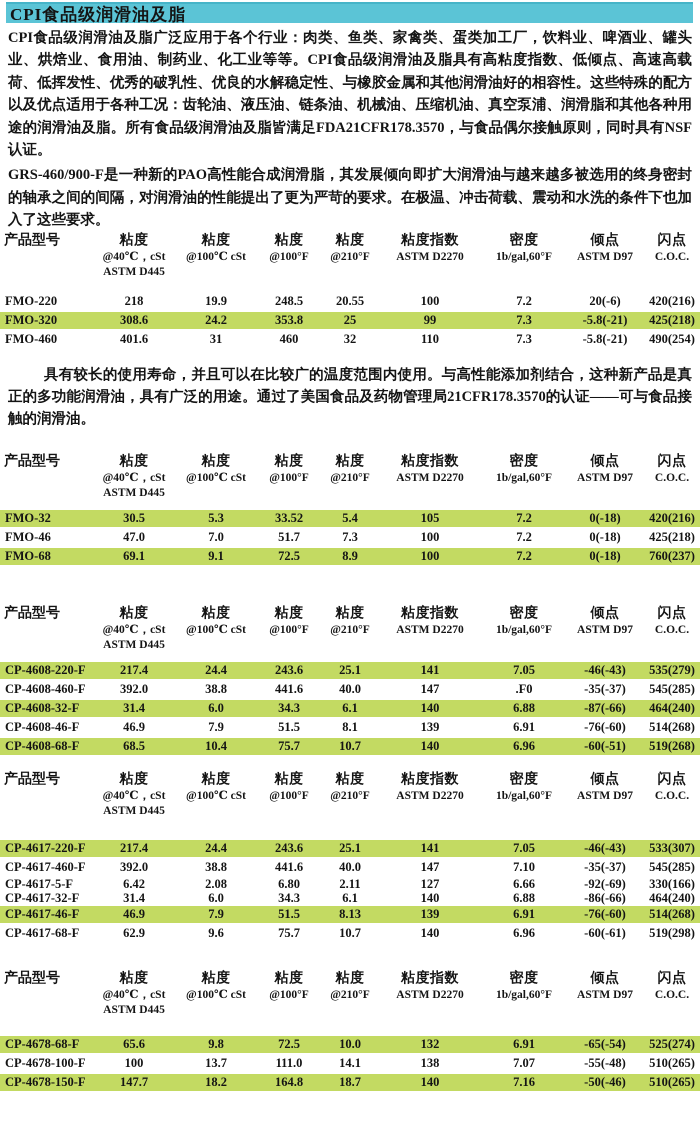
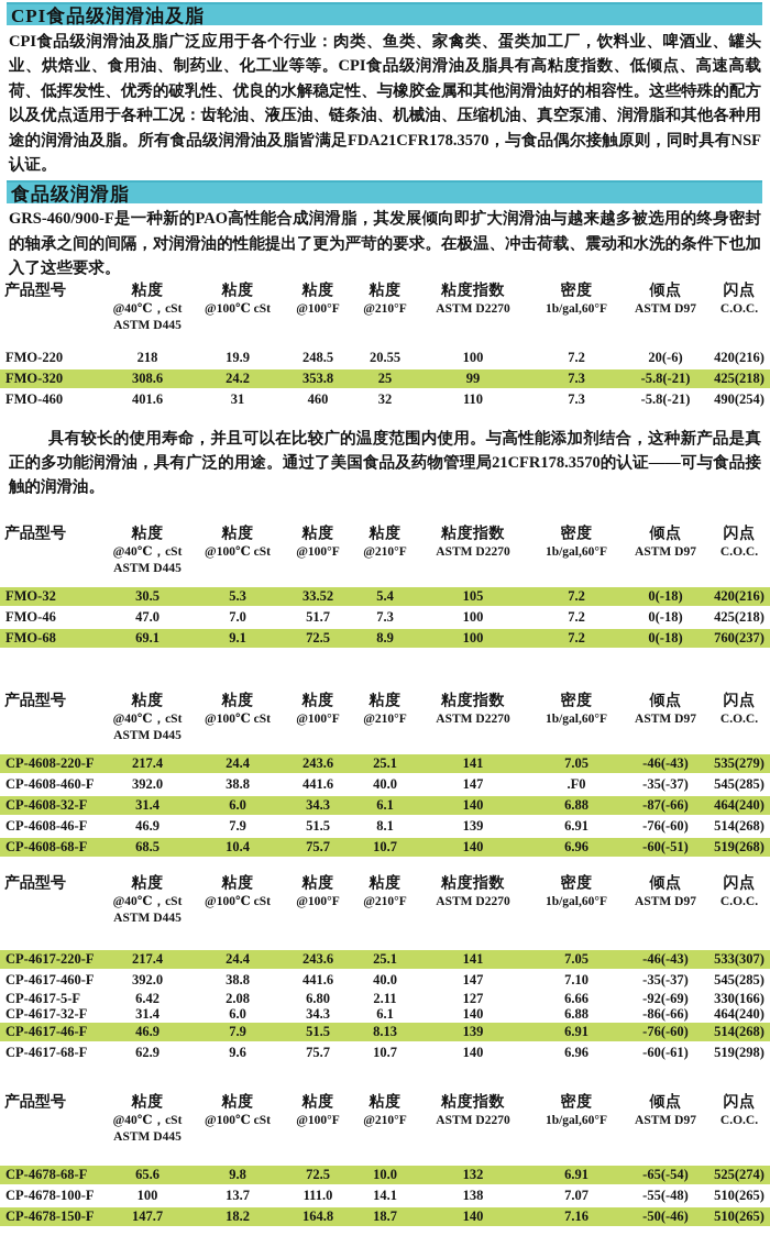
  CPI食品级润滑油及脂
  CPI食品级润滑油及脂广泛应用于各个行业：肉类、鱼类、家禽类、蛋类加工厂，饮料业、啤酒业、罐头业、烘焙业、食用油、制药业、化工业等等。CPI食品级润滑油及脂具有高粘度指数、低倾点、高速高载荷、低挥发性、优秀的破乳性、优良的水解稳定性、与橡胶金属和其他润滑油好的相容性。这些特殊的配方以及优点适用于各种工况：齿轮油、液压油、链条油、机械油、压缩机油、真空泵浦、润滑脂和其他各种用途的润滑油及脂。所有食品级润滑油及脂皆满足FDA21CFR178.3570，与食品偶尔接触原则，同时具有NSF认证。
+ 食品级润滑脂
  GRS-460/900-F是一种新的PAO高性能合成润滑脂，其发展倾向即扩大润滑油与越来越多被选用的终身密封的轴承之间的间隔，对润滑油的性能提出了更为严苛的要求。在极温、冲击荷载、震动和水洗的条件下也加入了这些要求。
  产品型号
  粘度
  @40℃，cSt
  ASTM D445
  粘度
  @100℃ cSt
  粘度
  @100°F
  粘度
  @210°F
  粘度指数
  ASTM D2270
  密度
  1b/gal,60°F
  倾点
  ASTM D97
  闪点
  C.O.C.
  FMO-220
  218
  19.9
  248.5
  20.55
  100
  7.2
  20(-6)
  420(216)
  FMO-320
  308.6
  24.2
  353.8
  25
  99
  7.3
  -5.8(-21)
  425(218)
  FMO-460
  401.6
  31
  460
  32
  110
  7.3
  -5.8(-21)
  490(254)
  具有较长的使用寿命，并且可以在比较广的温度范围内使用。与高性能添加剂结合，这种新产品是真正的多功能润滑油，具有广泛的用途。通过了美国食品及药物管理局21CFR178.3570的认证——可与食品接触的润滑油。
  产品型号
  粘度
  @40℃，cSt
  ASTM D445
  粘度
  @100℃ cSt
  粘度
  @100°F
  粘度
  @210°F
  粘度指数
  ASTM D2270
  密度
  1b/gal,60°F
  倾点
  ASTM D97
  闪点
  C.O.C.
  FMO-32
  30.5
  5.3
  33.52
  5.4
  105
  7.2
  0(-18)
  420(216)
  FMO-46
  47.0
  7.0
  51.7
  7.3
  100
  7.2
  0(-18)
  425(218)
  FMO-68
  69.1
  9.1
  72.5
  8.9
  100
  7.2
  0(-18)
  760(237)
  产品型号
  粘度
  @40℃，cSt
  ASTM D445
  粘度
  @100℃ cSt
  粘度
  @100°F
  粘度
  @210°F
  粘度指数
  ASTM D2270
  密度
  1b/gal,60°F
  倾点
  ASTM D97
  闪点
  C.O.C.
  CP-4608-220-F
  217.4
  24.4
  243.6
  25.1
  141
  7.05
  -46(-43)
  535(279)
  CP-4608-460-F
  392.0
  38.8
  441.6
  40.0
  147
  .F0
  -35(-37)
  545(285)
  CP-4608-32-F
  31.4
  6.0
  34.3
  6.1
  140
  6.88
  -87(-66)
  464(240)
  CP-4608-46-F
  46.9
  7.9
  51.5
  8.1
  139
  6.91
  -76(-60)
  514(268)
  CP-4608-68-F
  68.5
  10.4
  75.7
  10.7
  140
  6.96
  -60(-51)
  519(268)
  产品型号
  粘度
  @40℃，cSt
  ASTM D445
  粘度
  @100℃ cSt
  粘度
  @100°F
  粘度
  @210°F
  粘度指数
  ASTM D2270
  密度
  1b/gal,60°F
  倾点
  ASTM D97
  闪点
  C.O.C.
  CP-4617-220-F
  217.4
  24.4
  243.6
  25.1
  141
  7.05
  -46(-43)
  533(307)
  CP-4617-460-F
  392.0
  38.8
  441.6
  40.0
  147
  7.10
  -35(-37)
  545(285)
  CP-4617-5-F
  6.42
  2.08
  6.80
  2.11
  127
  6.66
  -92(-69)
  330(166)
  CP-4617-32-F
  31.4
  6.0
  34.3
  6.1
  140
  6.88
  -86(-66)
  464(240)
  CP-4617-46-F
  46.9
  7.9
  51.5
  8.13
  139
  6.91
  -76(-60)
  514(268)
  CP-4617-68-F
  62.9
  9.6
  75.7
  10.7
  140
  6.96
  -60(-61)
  519(298)
  产品型号
  粘度
  @40℃，cSt
  ASTM D445
  粘度
  @100℃ cSt
  粘度
  @100°F
  粘度
  @210°F
  粘度指数
  ASTM D2270
  密度
  1b/gal,60°F
  倾点
  ASTM D97
  闪点
  C.O.C.
  CP-4678-68-F
  65.6
  9.8
  72.5
  10.0
  132
  6.91
  -65(-54)
  525(274)
  CP-4678-100-F
  100
  13.7
  111.0
  14.1
  138
  7.07
  -55(-48)
  510(265)
  CP-4678-150-F
  147.7
  18.2
  164.8
  18.7
  140
  7.16
  -50(-46)
  510(265)
